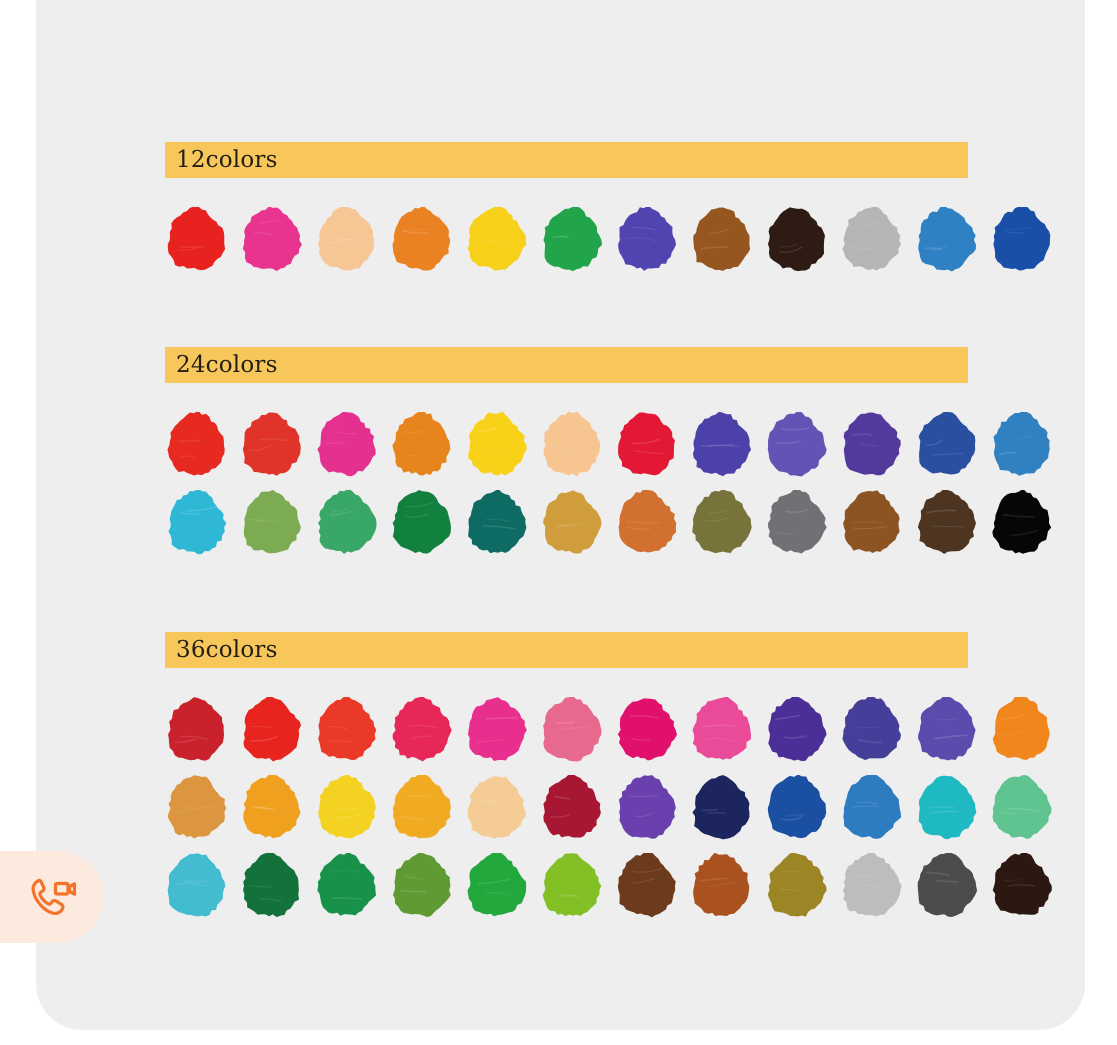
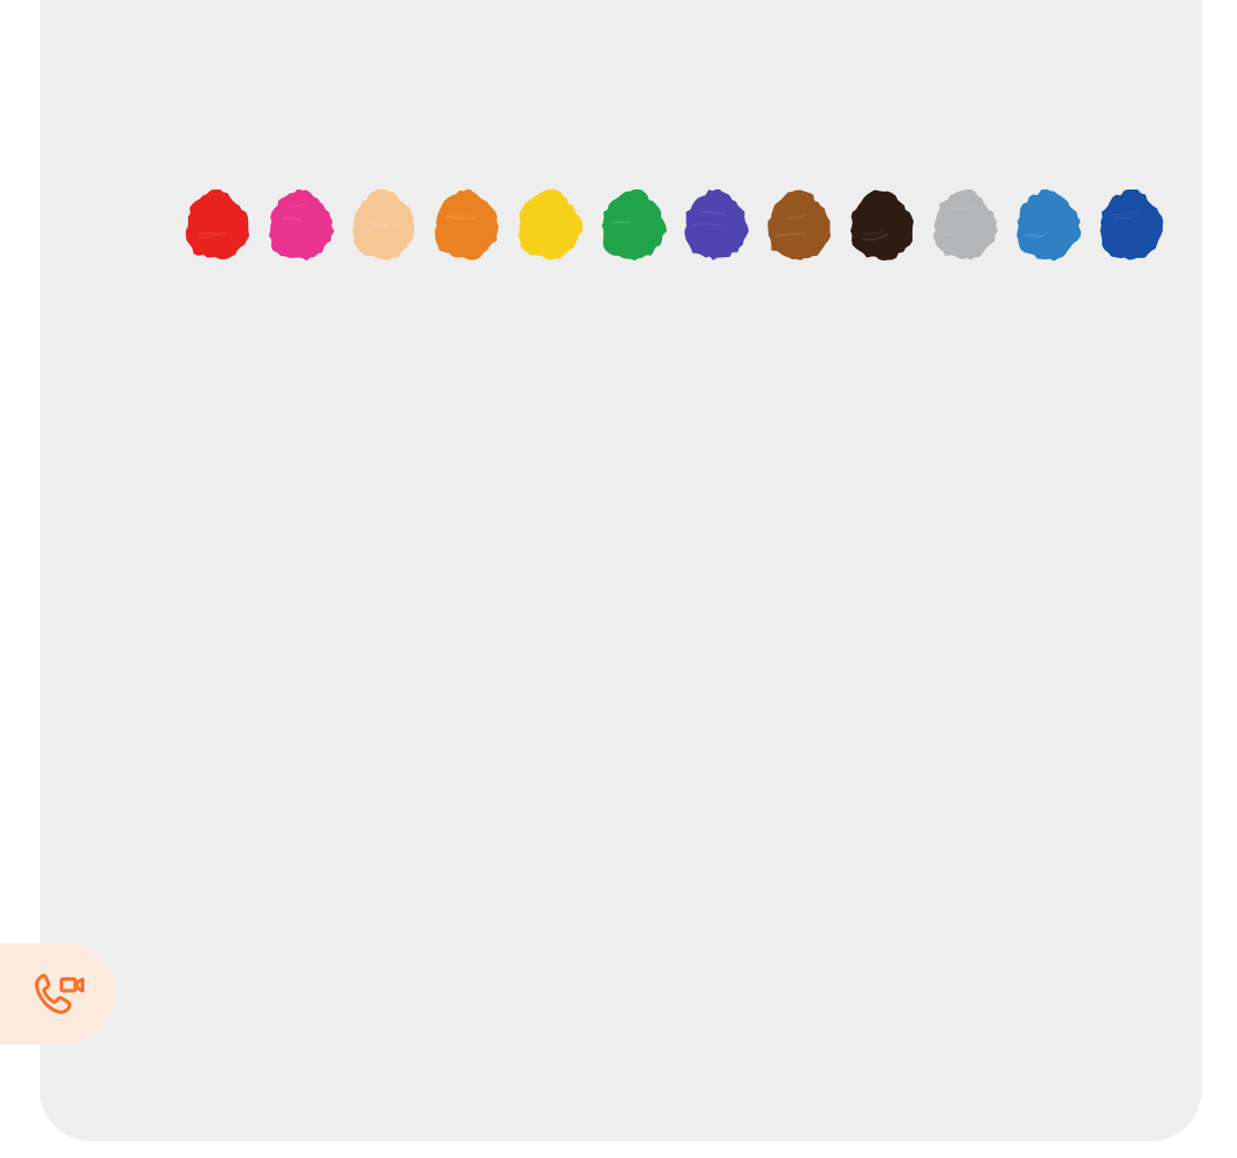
- 12colors
- 24colors
- 36colors
